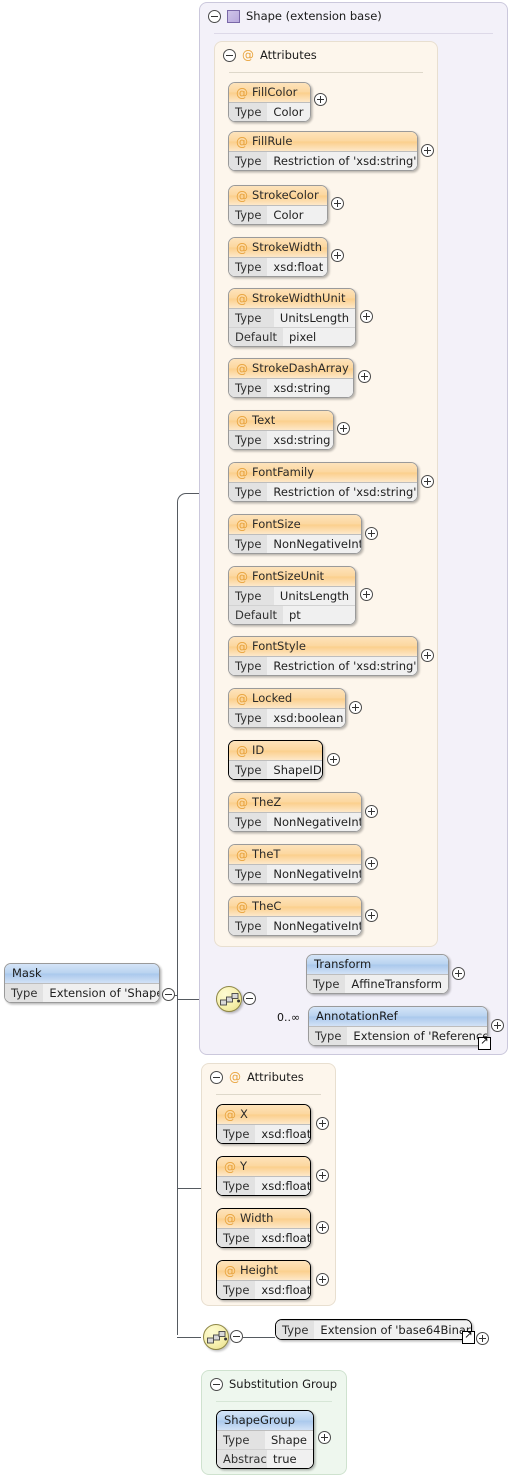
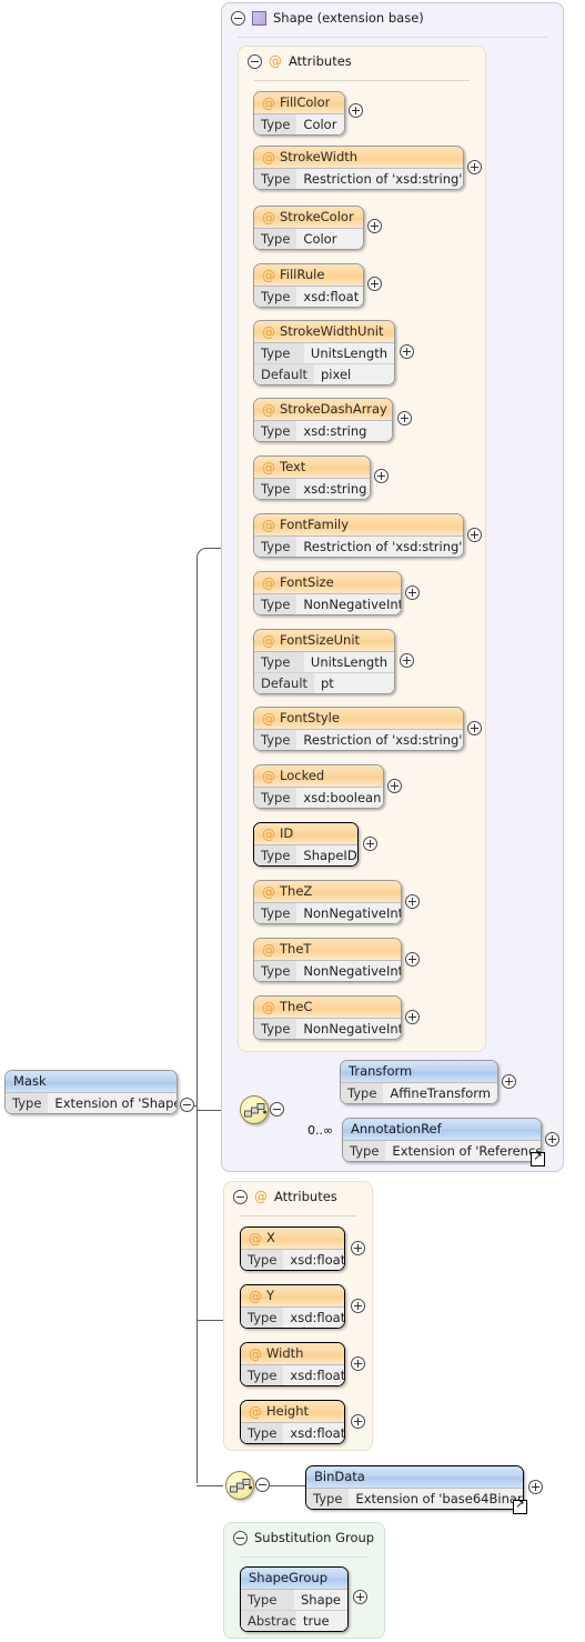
  Shape (extension base)
  @
  Attributes
  @
  FillColor
  Type
  Color
  @
- FillRule
+ StrokeWidth
  Type
  Restriction of 'xsd:string'
  @
  StrokeColor
  Type
  Color
  @
- StrokeWidth
+ FillRule
  Type
  xsd:float
  @
  StrokeWidthUnit
  Type
  UnitsLength
  Default
  pixel
  @
  StrokeDashArray
  Type
  xsd:string
  @
  Text
  Type
  xsd:string
  @
  FontFamily
  Type
  Restriction of 'xsd:string'
  @
  FontSize
  Type
  NonNegativeInt
  @
  FontSizeUnit
  Type
  UnitsLength
  Default
  pt
  @
  FontStyle
  Type
  Restriction of 'xsd:string'
  @
  Locked
  Type
  xsd:boolean
  @
  ID
  Type
  ShapeID
  @
  TheZ
  Type
  NonNegativeInt
  @
  TheT
  Type
  NonNegativeInt
  @
  TheC
  Type
  NonNegativeInt
  Mask
  Type
  Extension of 'Shap
  Transform
  Type
  AffineTransform
  0..∞
  AnnotationRef
  Type
  Extension of 'Reference
  ↗
  @
  Attributes
  @
  X
  Type
  xsd:float
  @
  Y
  Type
  xsd:float
  @
  Width
  Type
  xsd:float
  @
  Height
  Type
  xsd:float
+ BinData
  Type
  Extension of 'base64Binar
  ↗
  Substitution Group
  ShapeGroup
  Type
  Shape
  Abstrac
  true
